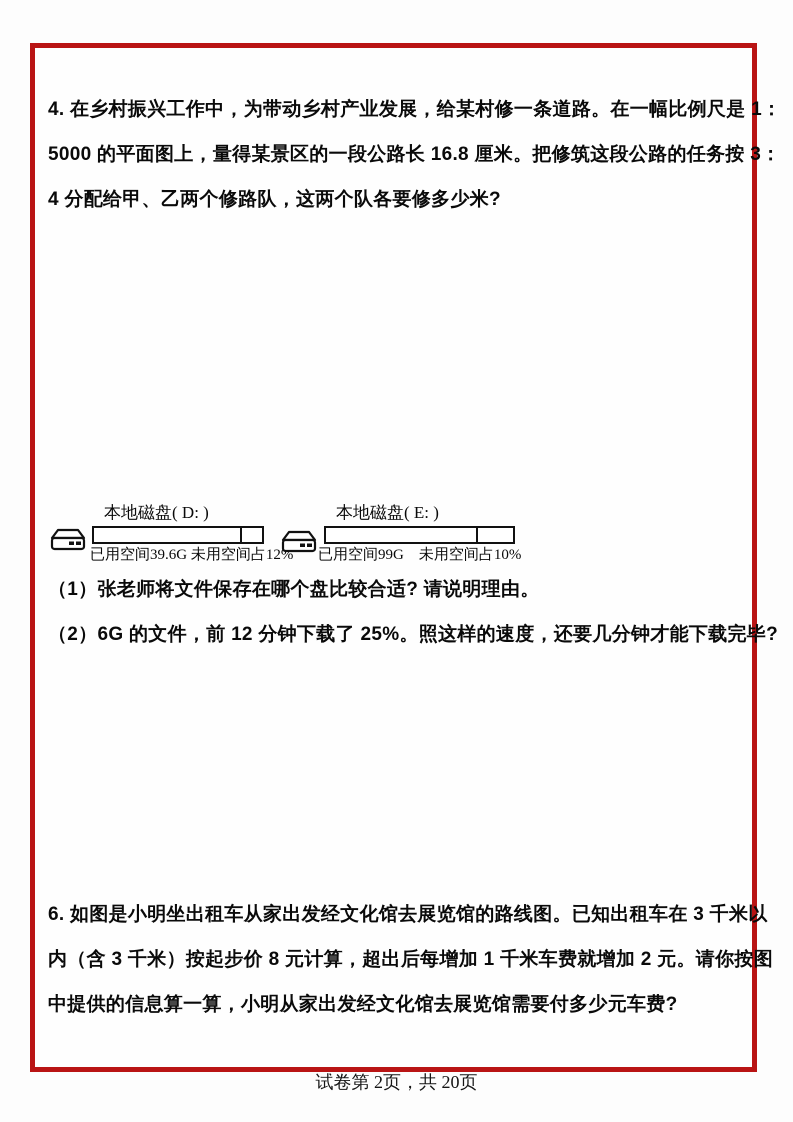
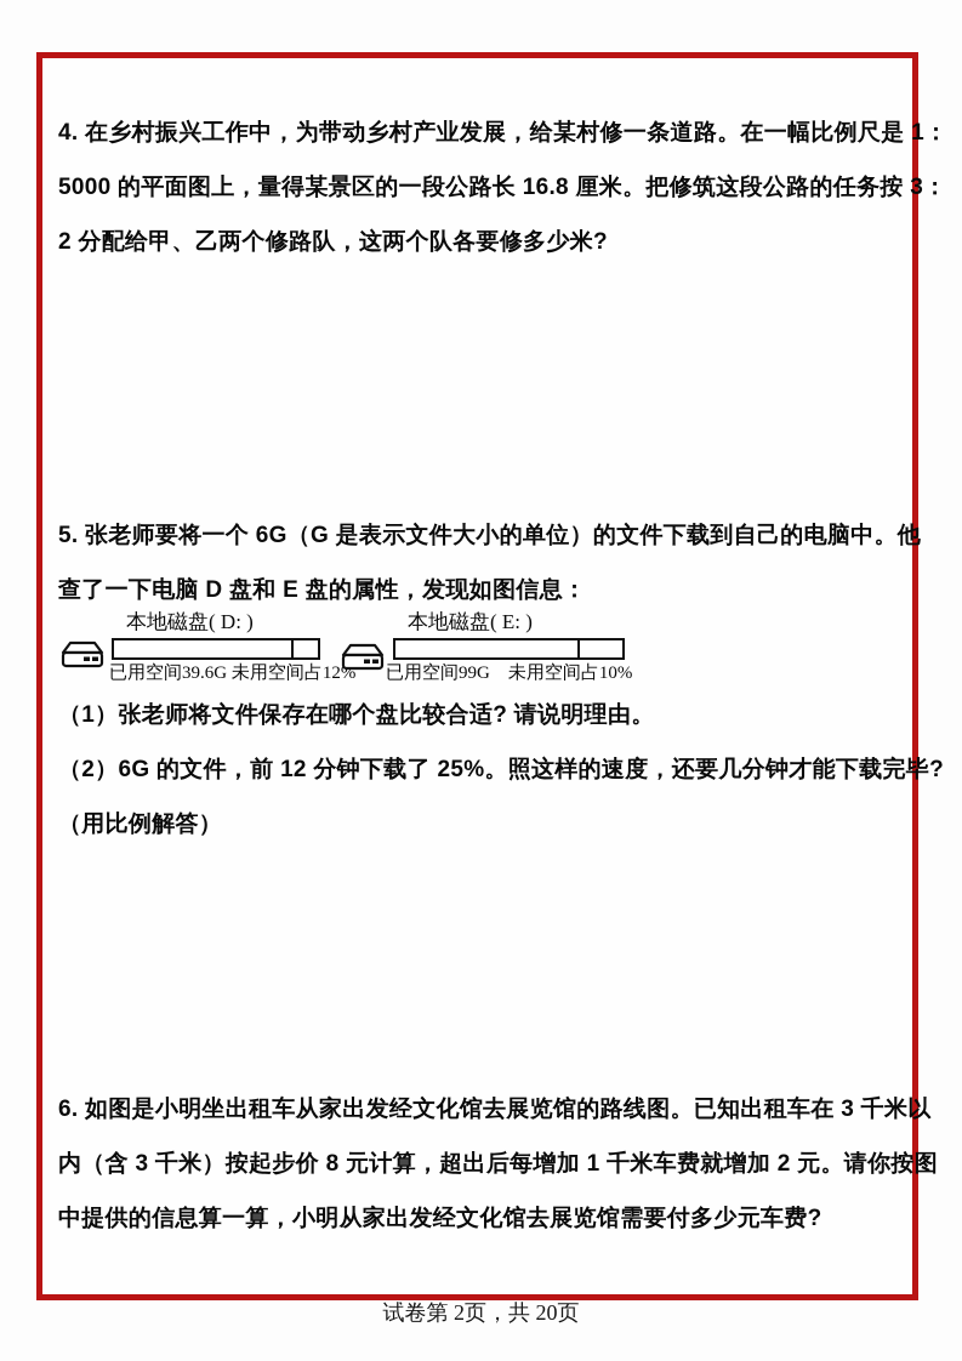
  4. 在乡村振兴工作中，为带动乡村产业发展，给某村修一条道路。在一幅比例尺是 1：
  5000 的平面图上，量得某景区的一段公路长 16.8 厘米。把修筑这段公路的任务按 3：
- 4 分配给甲、乙两个修路队，这两个队各要修多少米?
+ 2 分配给甲、乙两个修路队，这两个队各要修多少米?
+ 5. 张老师要将一个 6G（G 是表示文件大小的单位）的文件下载到自己的电脑中。他
+ 查了一下电脑 D 盘和 E 盘的属性，发现如图信息：
  本地磁盘( D: )
  已用空间39.6G 未用空间占12%
  本地磁盘( E: )
  已用空间99G 未用空间占10%
  （1）张老师将文件保存在哪个盘比较合适? 请说明理由。
  （2）6G 的文件，前 12 分钟下载了 25%。照这样的速度，还要几分钟才能下载完毕?
+ （用比例解答）
  6. 如图是小明坐出租车从家出发经文化馆去展览馆的路线图。已知出租车在 3 千米以
  内（含 3 千米）按起步价 8 元计算，超出后每增加 1 千米车费就增加 2 元。请你按图
  中提供的信息算一算，小明从家出发经文化馆去展览馆需要付多少元车费?
  试卷第 2页，共 20页
